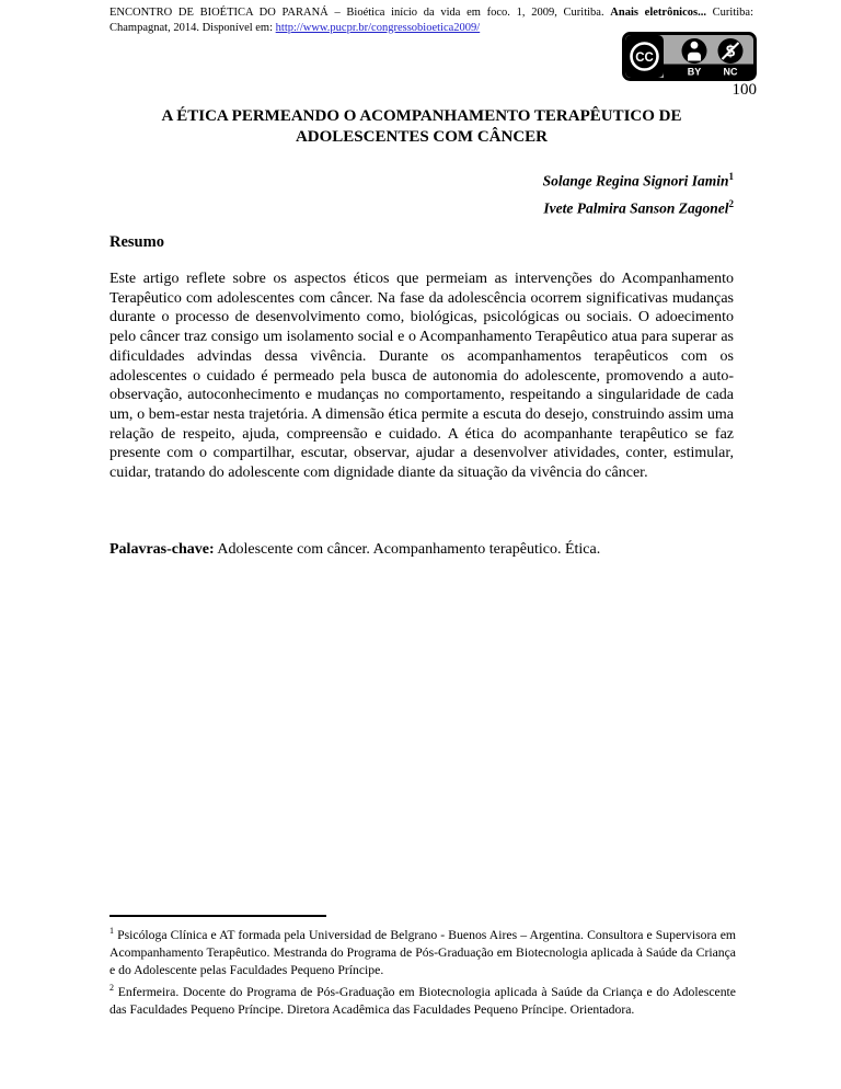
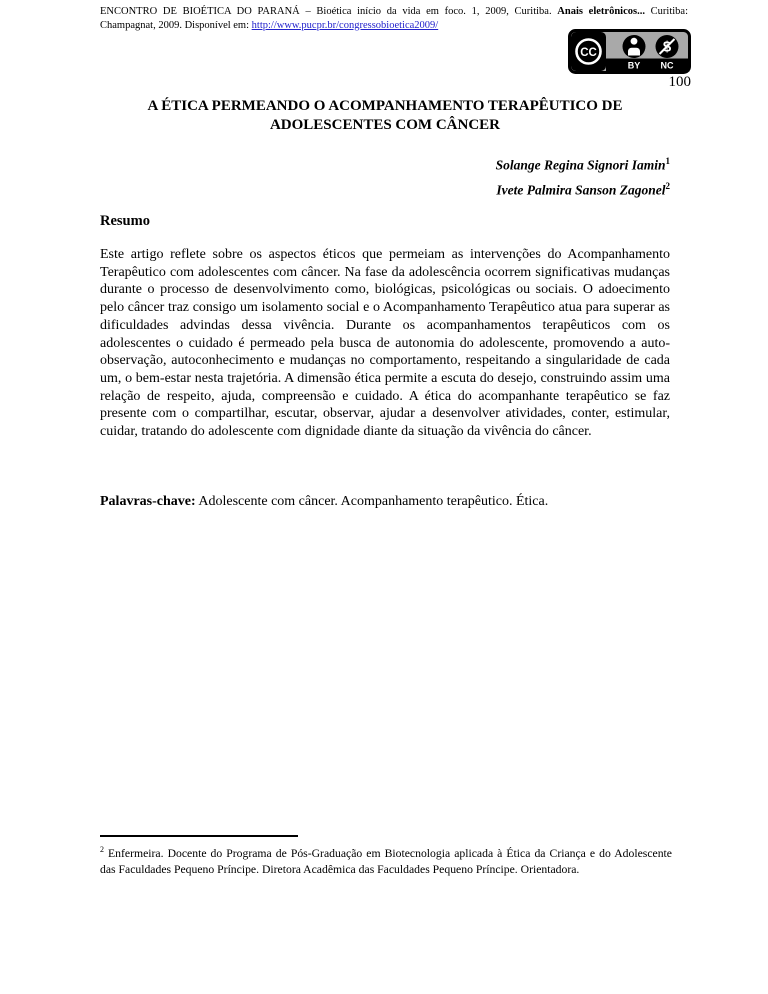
- ENCONTRO DE BIOÉTICA DO PARANÁ – Bioética início da vida em foco. 1, 2009, Curitiba. Anais eletrônicos... Curitiba: Champagnat, 2014. Disponível em: http://www.pucpr.br/congressobioetica2009/
+ ENCONTRO DE BIOÉTICA DO PARANÁ – Bioética início da vida em foco. 1, 2009, Curitiba. Anais eletrônicos... Curitiba: Champagnat, 2009. Disponível em: http://www.pucpr.br/congressobioetica2009/
  CC
  BY
  NC
  100
  A ÉTICA PERMEANDO O ACOMPANHAMENTO TERAPÊUTICO DE ADOLESCENTES COM CÂNCER
  Solange Regina Signori Iamin1
  Ivete Palmira Sanson Zagonel2
  Resumo
  Este artigo reflete sobre os aspectos éticos que permeiam as intervenções do Acompanhamento Terapêutico com adolescentes com câncer. Na fase da adolescência ocorrem significativas mudanças durante o processo de desenvolvimento como, biológicas, psicológicas ou sociais. O adoecimento pelo câncer traz consigo um isolamento social e o Acompanhamento Terapêutico atua para superar as dificuldades advindas dessa vivência. Durante os acompanhamentos terapêuticos com os adolescentes o cuidado é permeado pela busca de autonomia do adolescente, promovendo a auto-observação, autoconhecimento e mudanças no comportamento, respeitando a singularidade de cada um, o bem-estar nesta trajetória. A dimensão ética permite a escuta do desejo, construindo assim uma relação de respeito, ajuda, compreensão e cuidado. A ética do acompanhante terapêutico se faz presente com o compartilhar, escutar, observar, ajudar a desenvolver atividades, conter, estimular, cuidar, tratando do adolescente com dignidade diante da situação da vivência do câncer.
  Palavras-chave: Adolescente com câncer. Acompanhamento terapêutico. Ética.
- 1 Psicóloga Clínica e AT formada pela Universidad de Belgrano - Buenos Aires – Argentina. Consultora e Supervisora em Acompanhamento Terapêutico. Mestranda do Programa de Pós-Graduação em Biotecnologia aplicada à Saúde da Criança e do Adolescente pelas Faculdades Pequeno Príncipe.
- 2 Enfermeira. Docente do Programa de Pós-Graduação em Biotecnologia aplicada à Saúde da Criança e do Adolescente das Faculdades Pequeno Príncipe. Diretora Acadêmica das Faculdades Pequeno Príncipe. Orientadora.
+ 2 Enfermeira. Docente do Programa de Pós-Graduação em Biotecnologia aplicada à Ética da Criança e do Adolescente das Faculdades Pequeno Príncipe. Diretora Acadêmica das Faculdades Pequeno Príncipe. Orientadora.
